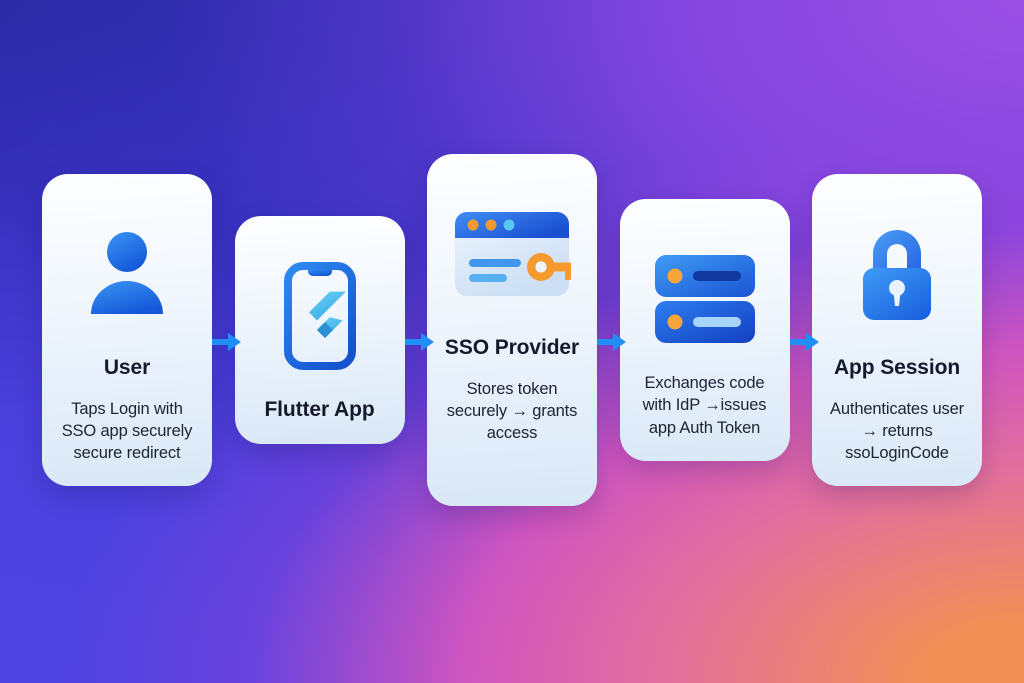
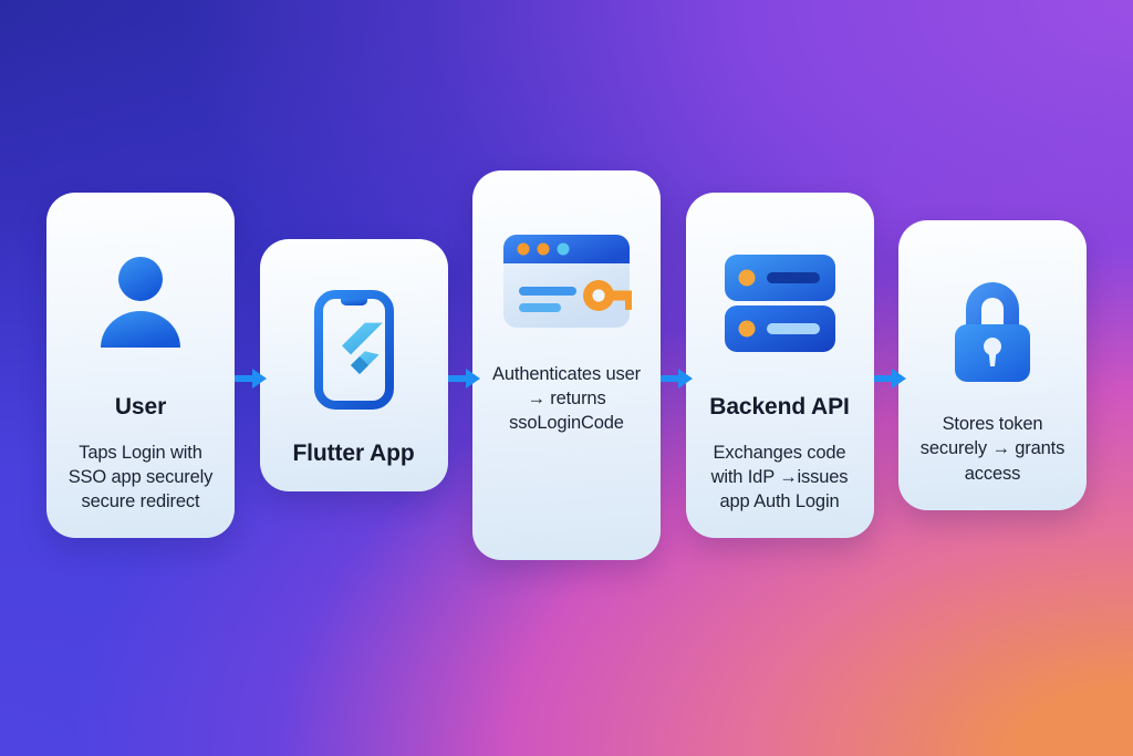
  User
  Taps Login with SSO app securely secure redirect
  Flutter App
- SSO Provider
- Stores token securely → grants access
+ Authenticates user → returns ssoLoginCode
+ Backend API
- Exchanges code with IdP →issues app Auth Token
+ Exchanges code with IdP →issues app Auth Login
- App Session
- Authenticates user → returns ssoLoginCode
+ Stores token securely → grants access
